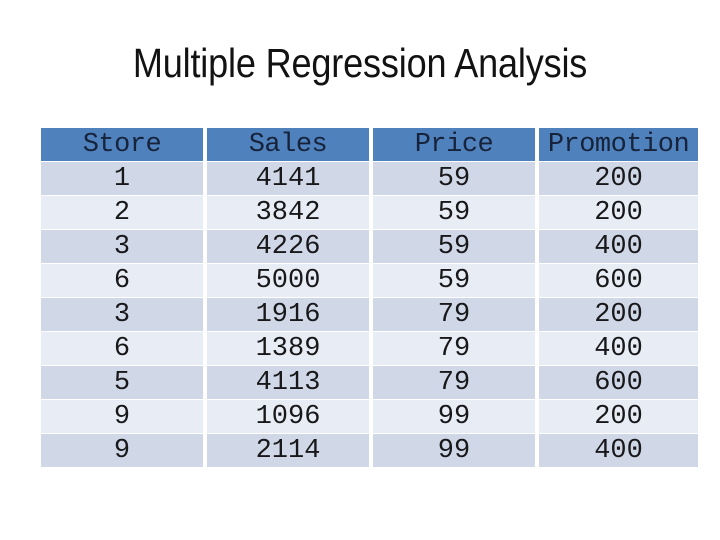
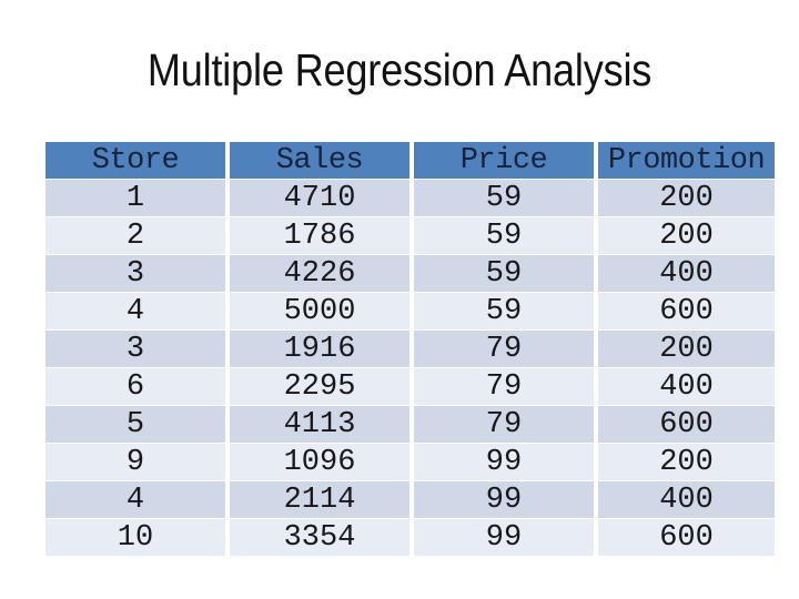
  Multiple Regression Analysis
  Store	Sales	Price	Promotion
- 1	4141	59	200
+ 1	4710	59	200
- 2	3842	59	200
+ 2	1786	59	200
  3	4226	59	400
- 6	5000	59	600
+ 4	5000	59	600
  3	1916	79	200
- 6	1389	79	400
+ 6	2295	79	400
  5	4113	79	600
  9	1096	99	200
- 9	2114	99	400
+ 4	2114	99	400
+ 10	3354	99	600
